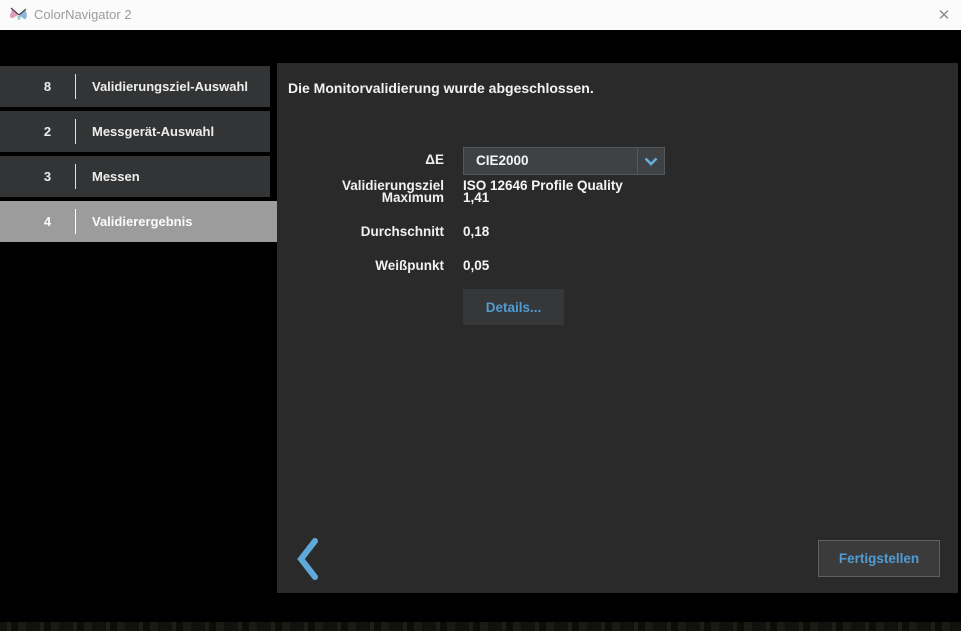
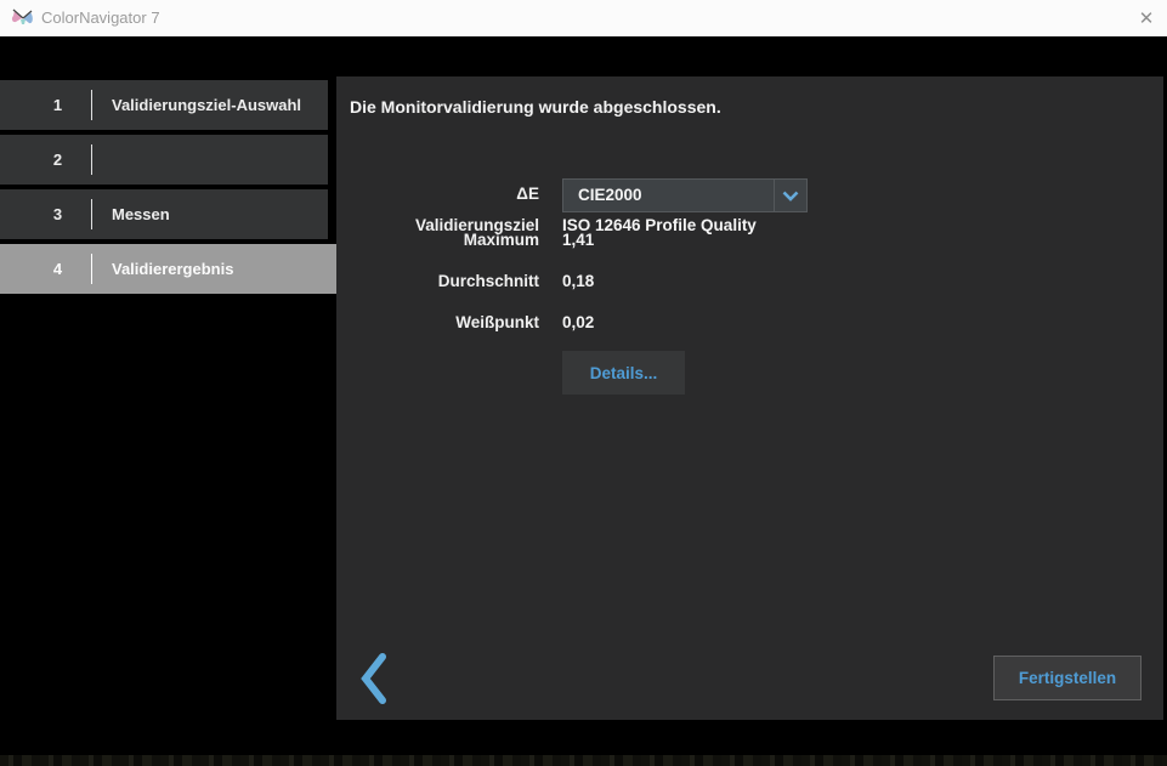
- ColorNavigator 2
+ ColorNavigator 7
  ✕
- 8
+ 1
  Validierungsziel-Auswahl
  2
- Messgerät-Auswahl
  3
  Messen
  4
  Validierergebnis
  Die Monitorvalidierung wurde abgeschlossen.
  Validierungsziel
  ISO 12646 Profile Quality
  ΔE
  CIE2000
  Maximum
  1,41
  Durchschnitt
  0,18
  Weißpunkt
- 0,05
+ 0,02
  Details...
  Fertigstellen
